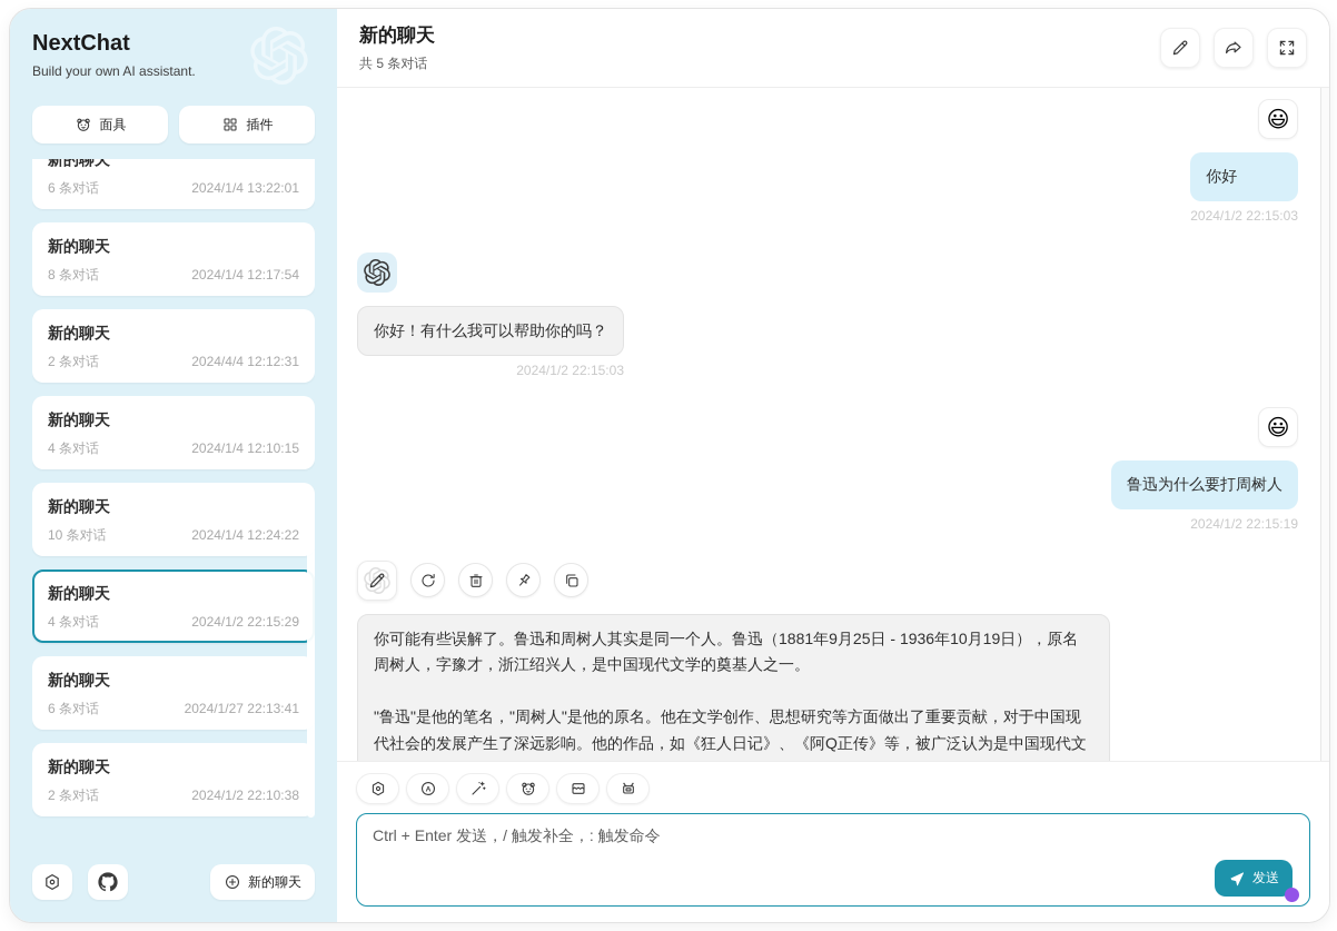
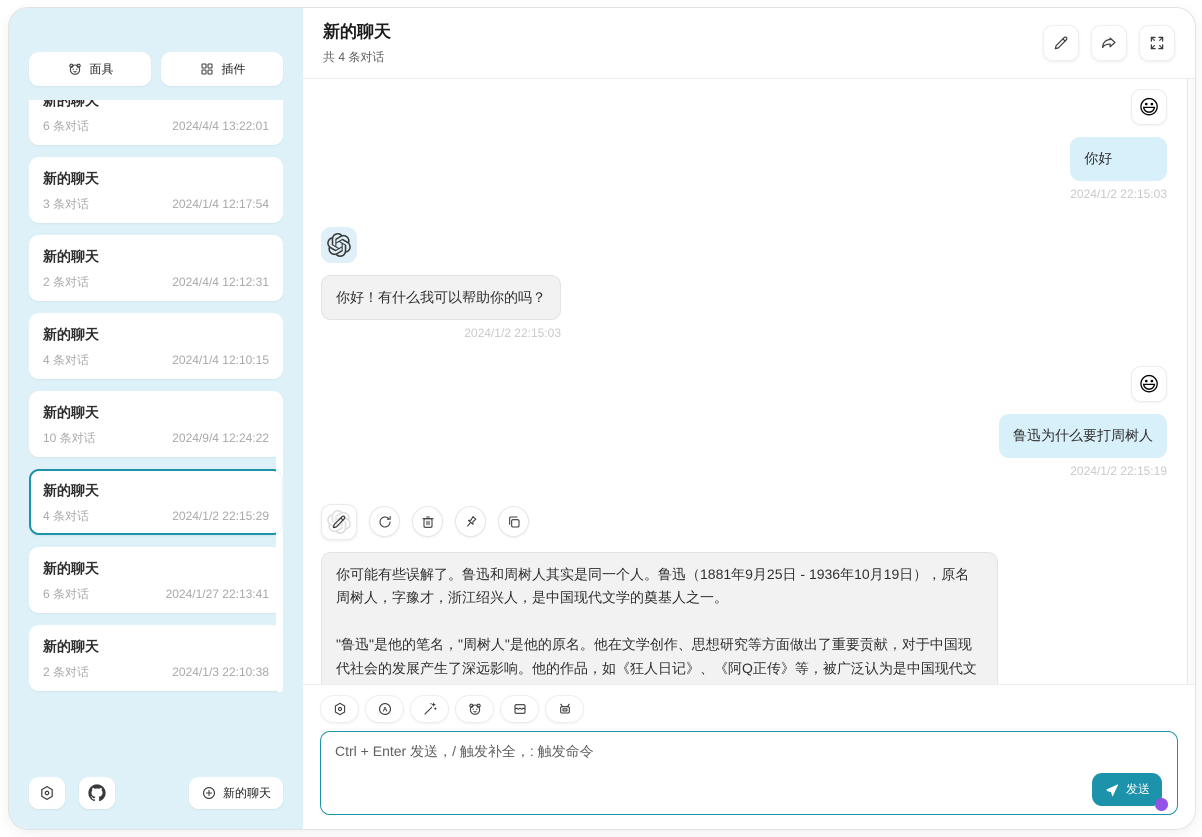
- NextChat
- Build your own AI assistant.
  面具
  插件
  新的聊天
  6 条对话
- 2024/1/4 13:22:01
+ 2024/4/4 13:22:01
  新的聊天
- 8 条对话
+ 3 条对话
  2024/1/4 12:17:54
  新的聊天
  2 条对话
  2024/4/4 12:12:31
  新的聊天
  4 条对话
  2024/1/4 12:10:15
  新的聊天
  10 条对话
- 2024/1/4 12:24:22
+ 2024/9/4 12:24:22
  新的聊天
  4 条对话
  2024/1/2 22:15:29
  新的聊天
  6 条对话
  2024/1/27 22:13:41
  新的聊天
  2 条对话
- 2024/1/2 22:10:38
+ 2024/1/3 22:10:38
  新的聊天
  新的聊天
- 共 5 条对话
+ 共 4 条对话
  😃
  你好
  2024/1/2 22:15:03
  你好！有什么我可以帮助你的吗？
  2024/1/2 22:15:03
  😃
  鲁迅为什么要打周树人
  2024/1/2 22:15:19
  你可能有些误解了。鲁迅和周树人其实是同一个人。鲁迅（1881年9月25日 - 1936年10月19日），原名周树人，字豫才，浙江绍兴人，是中国现代文学的奠基人之一。
  "鲁迅"是他的笔名，"周树人"是他的原名。他在文学创作、思想研究等方面做出了重要贡献，对于中国现代社会的发展产生了深远影响。他的作品，如《狂人日记》、《阿Q正传》等，被广泛认为是中国现代文
  Ctrl + Enter 发送，/ 触发补全，: 触发命令
  发送
